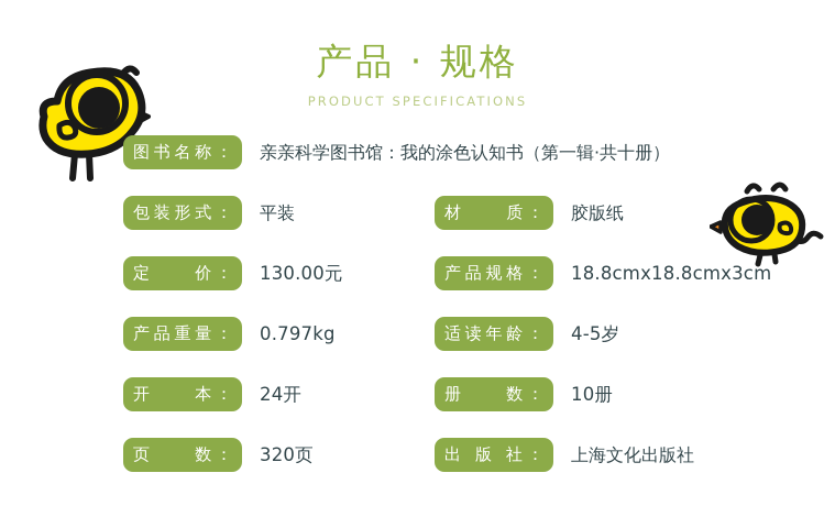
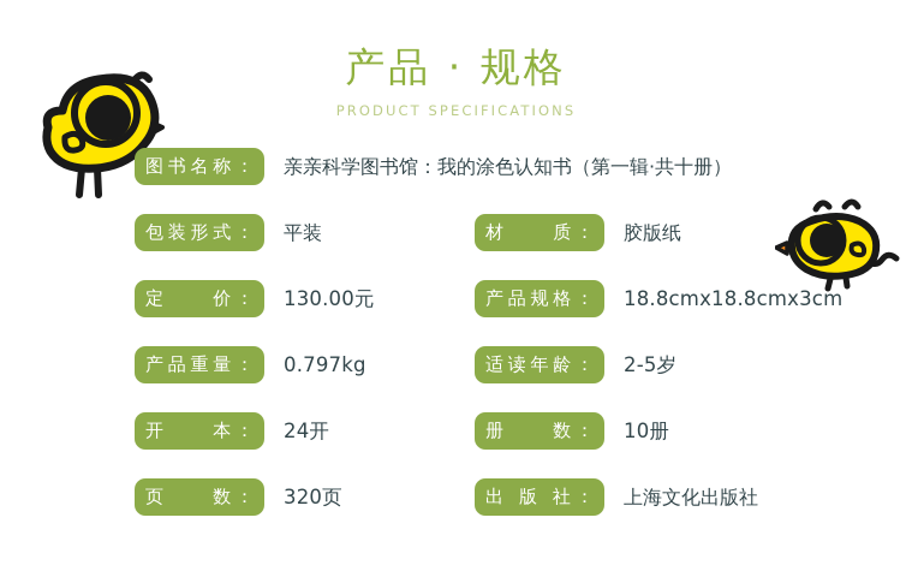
  产品 · 规格
  PRODUCT SPECIFICATIONS
  图书名称：
  亲亲科学图书馆：我的涂色认知书（第一辑·共十册）
  包装形式：
  平装
  材 质：
  胶版纸
  定 价：
  130.00元
  产品规格：
  18.8cmx18.8cmx3cm
  产品重量：
  0.797kg
  适读年龄：
- 4-5岁
+ 2-5岁
  开 本：
  24开
  册 数：
  10册
  页 数：
  320页
  出 版 社：
  上海文化出版社
